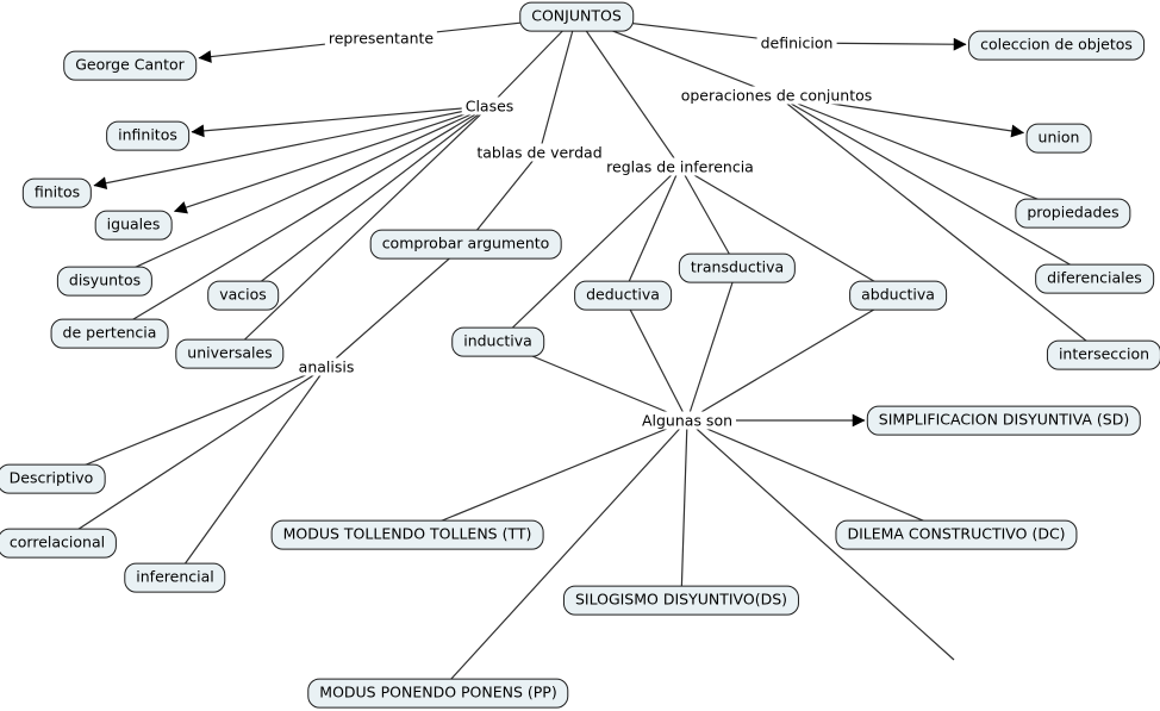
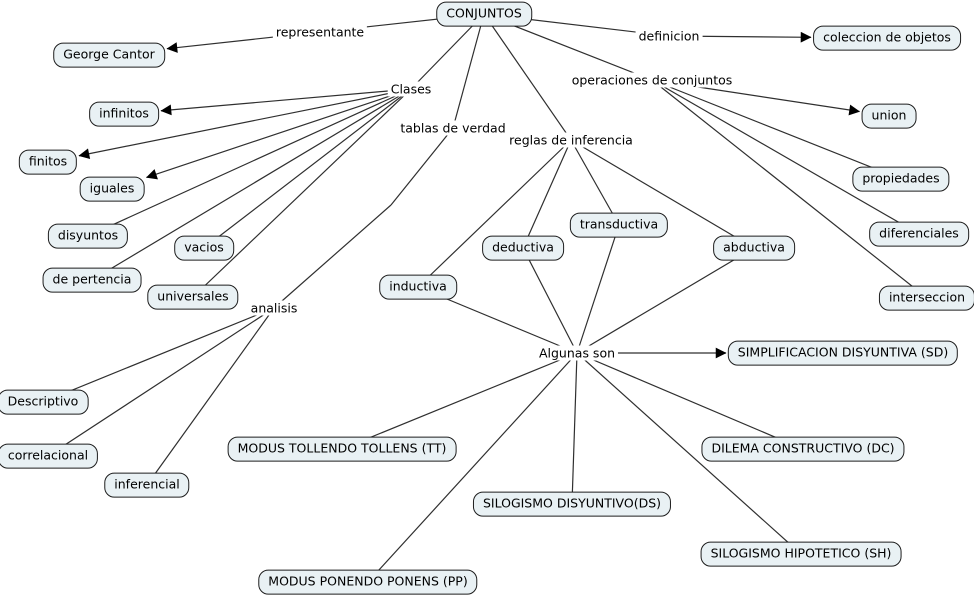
  CONJUNTOS
  George Cantor
  coleccion de objetos
  infinitos
  finitos
  iguales
  disyuntos
  vacios
  de pertencia
  universales
- comprobar argumento
  deductiva
  transductiva
  abductiva
  inductiva
  union
  propiedades
  diferenciales
  interseccion
  SIMPLIFICACION DISYUNTIVA (SD)
  Descriptivo
  correlacional
  inferencial
  MODUS TOLLENDO TOLLENS (TT)
  SILOGISMO DISYUNTIVO(DS)
  MODUS PONENDO PONENS (PP)
  DILEMA CONSTRUCTIVO (DC)
+ SILOGISMO HIPOTETICO (SH)
  representante
  definicion
  Clases
  tablas de verdad
  reglas de inferencia
  operaciones de conjuntos
  analisis
  Algunas son
